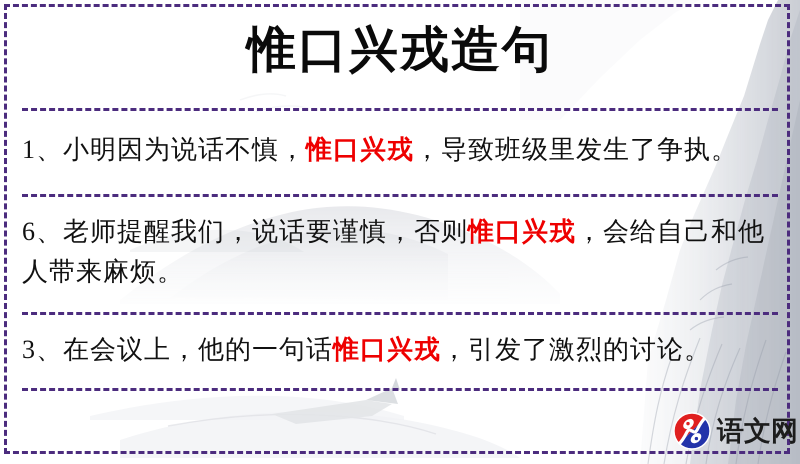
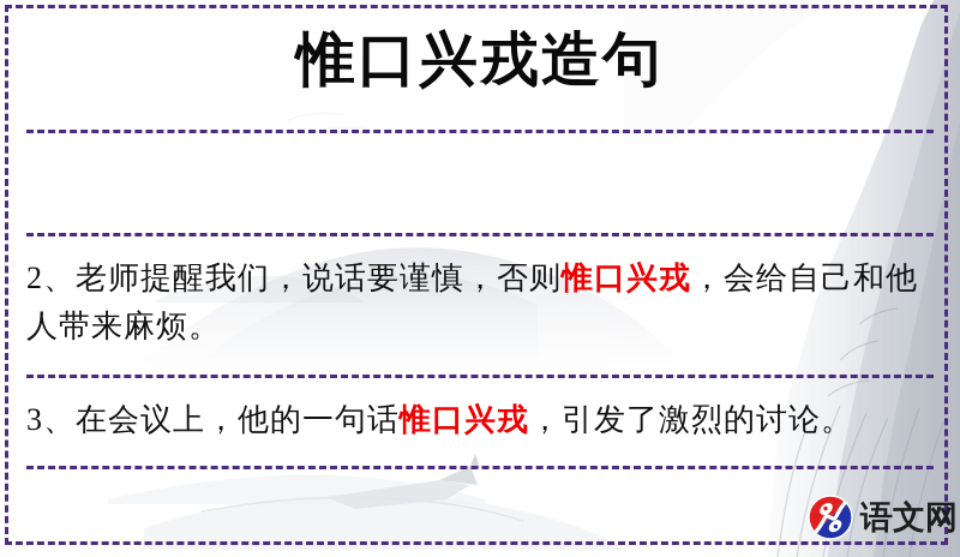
  惟口兴戎造句
- 1、小明因为说话不慎，惟口兴戎，导致班级里发生了争执。
- 6、老师提醒我们，说话要谨慎，否则惟口兴戎，会给自己和他人带来麻烦。
+ 2、老师提醒我们，说话要谨慎，否则惟口兴戎，会给自己和他人带来麻烦。
  3、在会议上，他的一句话惟口兴戎，引发了激烈的讨论。
  语文网
